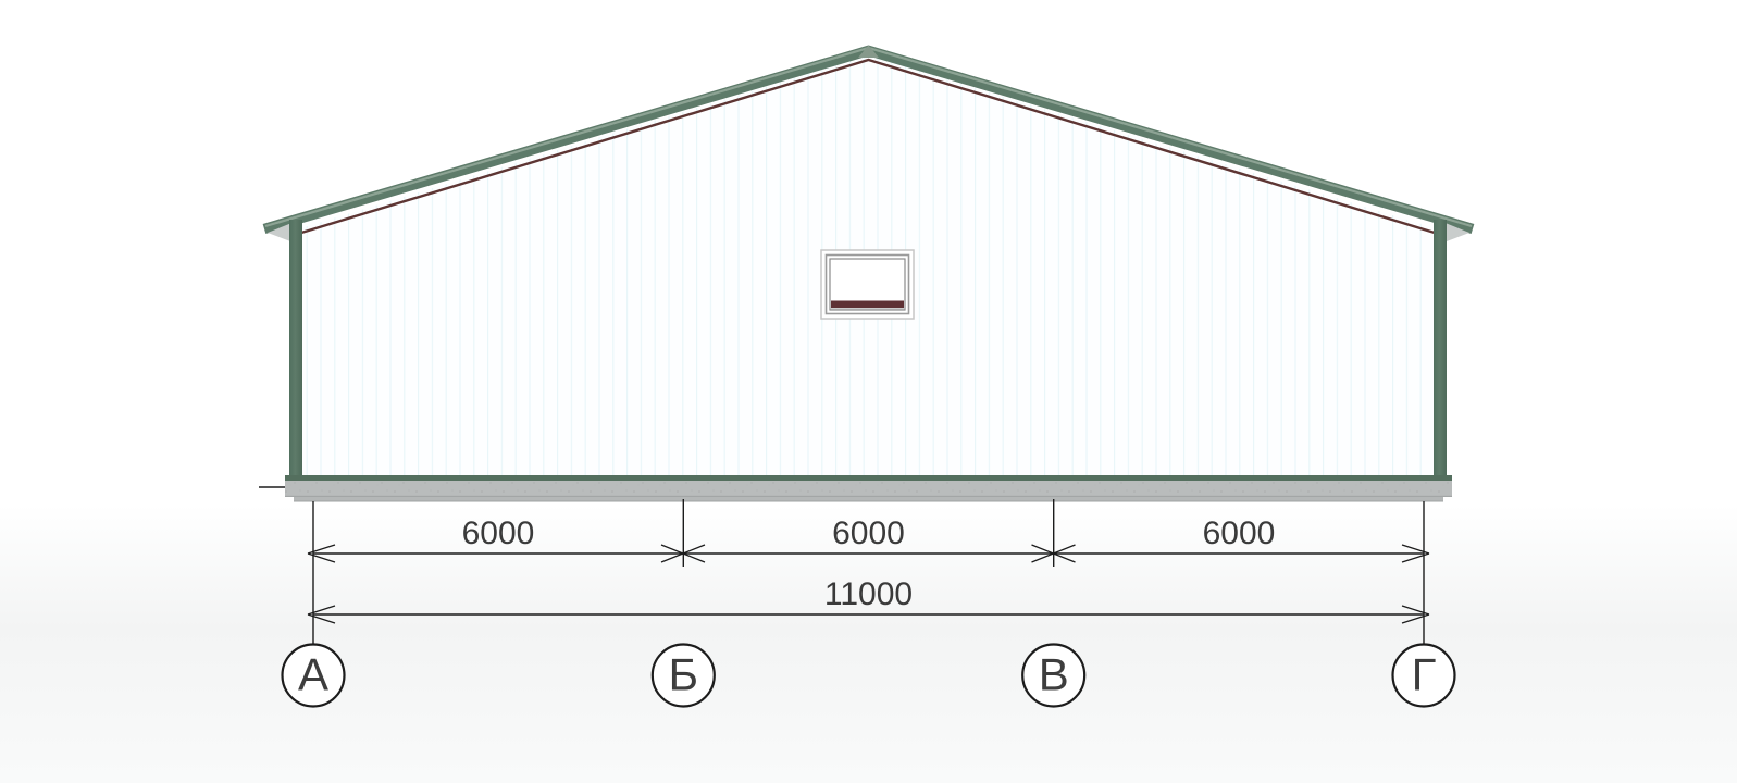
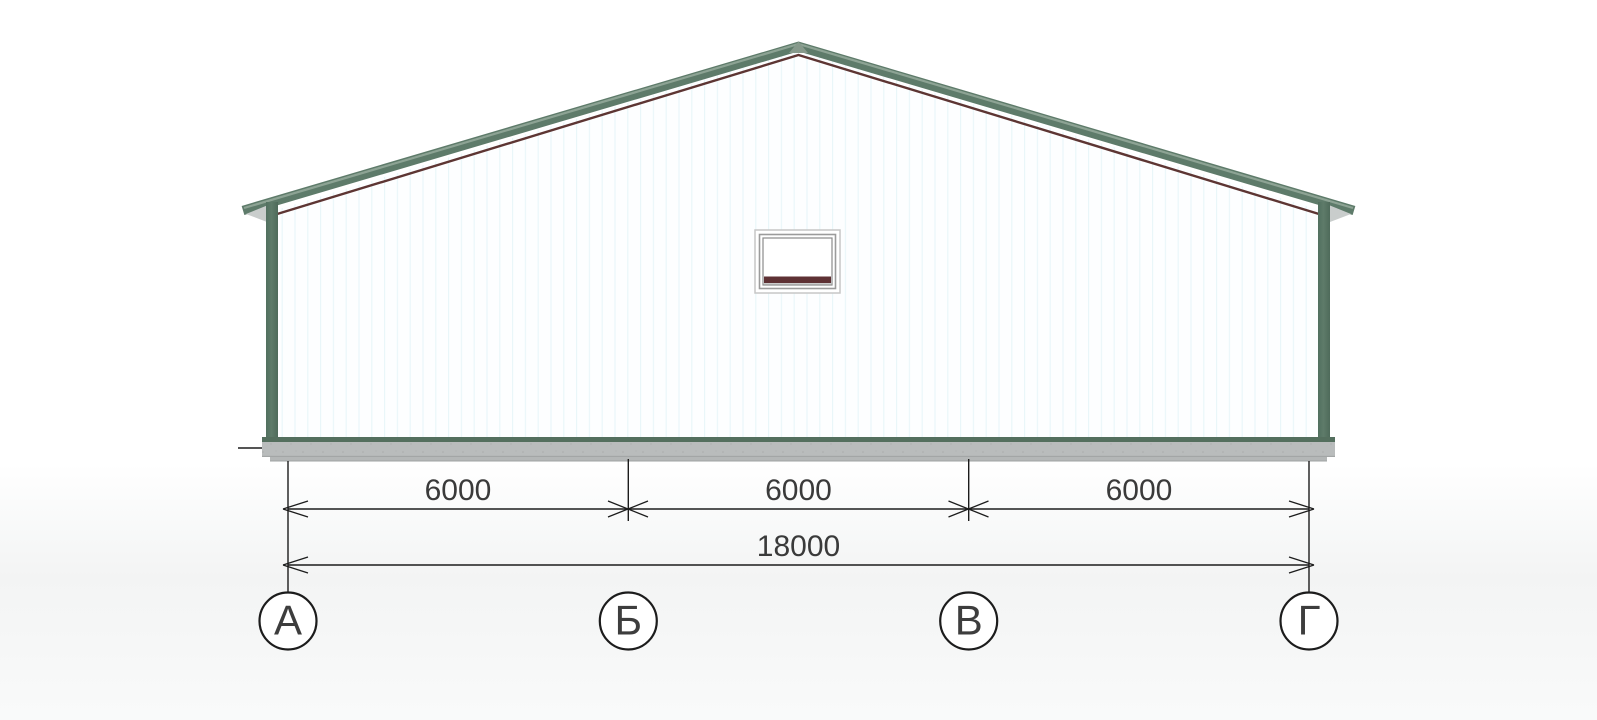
  6000
  6000
  6000
- 11000
+ 18000
  А
  Б
  В
  Г
